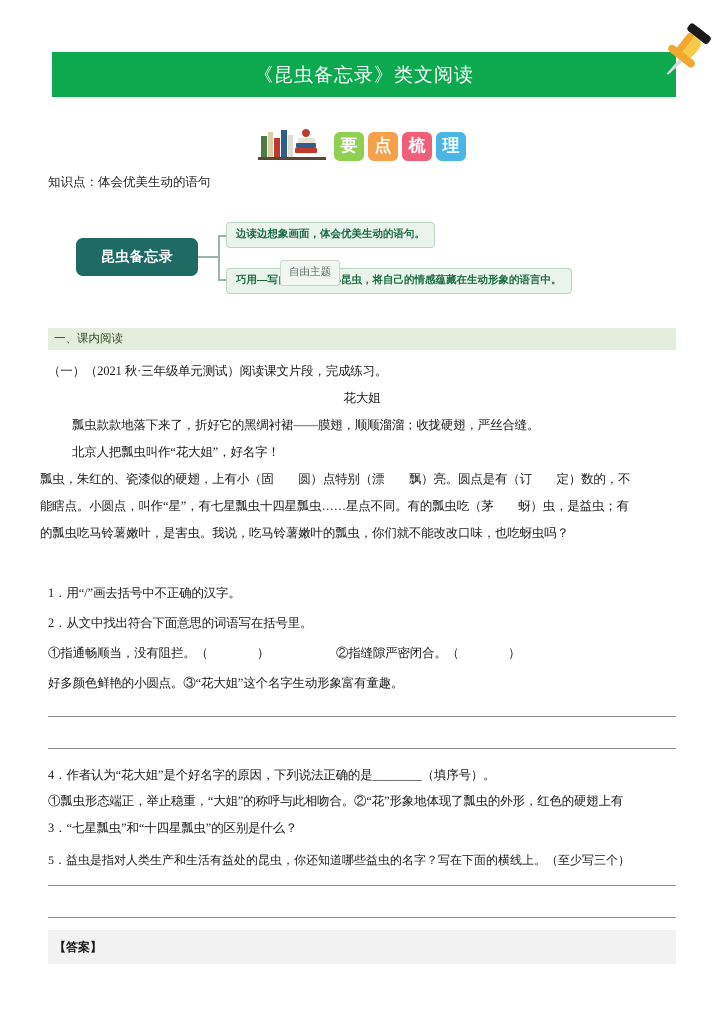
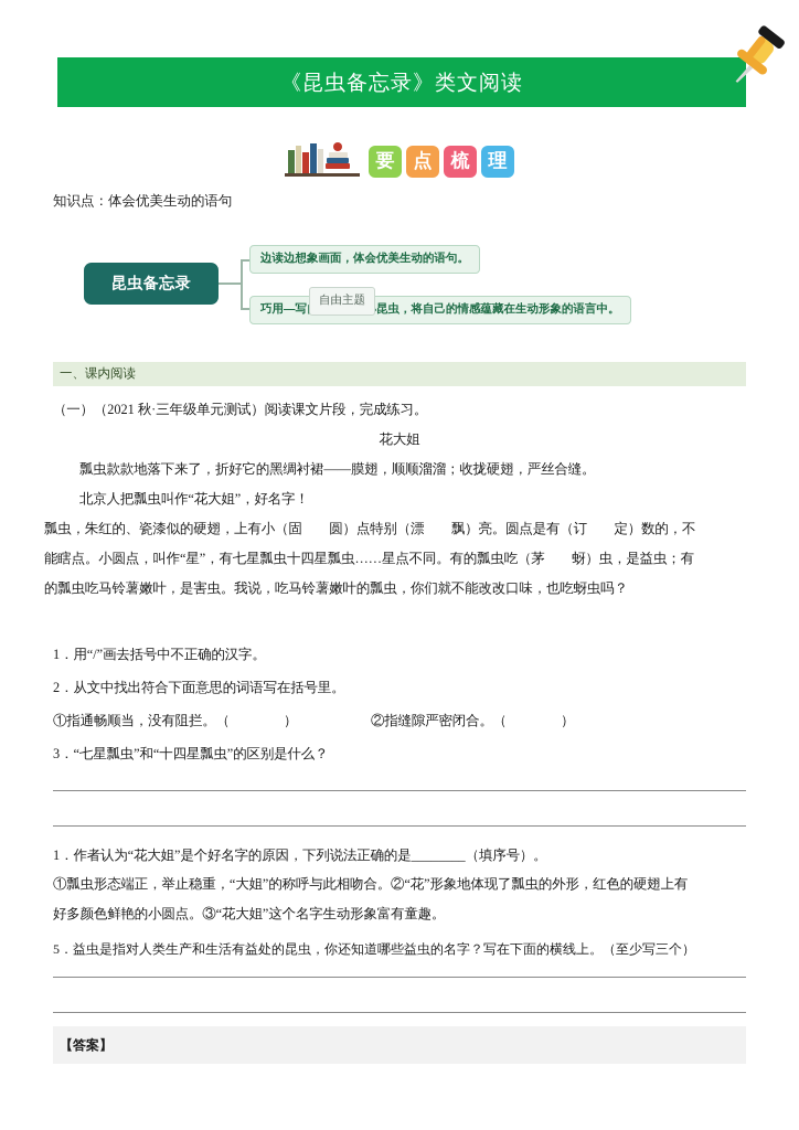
  《昆虫备忘录》类文阅读
  要
  点
  梳
  理
  知识点：体会优美生动的语句
  昆虫备忘录
  边读边想象画面，体会优美生动的语句。
  巧用—写昆虫，将自己的情感蕴藏在生动形象的语言中。
  自由主题
  一、课内阅读
  （一）（2021 秋·三年级单元测试）阅读课文片段，完成练习。
  花大姐
  瓢虫款款地落下来了，折好它的黑绸衬裙——膜翅，顺顺溜溜；收拢硬翅，严丝合缝。
  北京人把瓢虫叫作“花大姐”，好名字！
  瓢虫，朱红的、瓷漆似的硬翅，上有小（固 圆）点特别（漂 飘）亮。圆点是有（订 定）数的，不
  能瞎点。小圆点，叫作“星”，有七星瓢虫十四星瓢虫……星点不同。有的瓢虫吃（茅 蚜）虫，是益虫；有
  的瓢虫吃马铃薯嫩叶，是害虫。我说，吃马铃薯嫩叶的瓢虫，你们就不能改改口味，也吃蚜虫吗？
  1．用“/”画去括号中不正确的汉字。
  2．从文中找出符合下面意思的词语写在括号里。
  ①指通畅顺当，没有阻拦。（ ）
  ②指缝隙严密闭合。（ ）
- 好多颜色鲜艳的小圆点。③“花大姐”这个名字生动形象富有童趣。
+ 3．“七星瓢虫”和“十四星瓢虫”的区别是什么？
- 4．作者认为“花大姐”是个好名字的原因，下列说法正确的是________（填序号）。
+ 1．作者认为“花大姐”是个好名字的原因，下列说法正确的是________（填序号）。
  ①瓢虫形态端正，举止稳重，“大姐”的称呼与此相吻合。②“花”形象地体现了瓢虫的外形，红色的硬翅上有
- 3．“七星瓢虫”和“十四星瓢虫”的区别是什么？
+ 好多颜色鲜艳的小圆点。③“花大姐”这个名字生动形象富有童趣。
  5．益虫是指对人类生产和生活有益处的昆虫，你还知道哪些益虫的名字？写在下面的横线上。（至少写三个）
  【答案】
